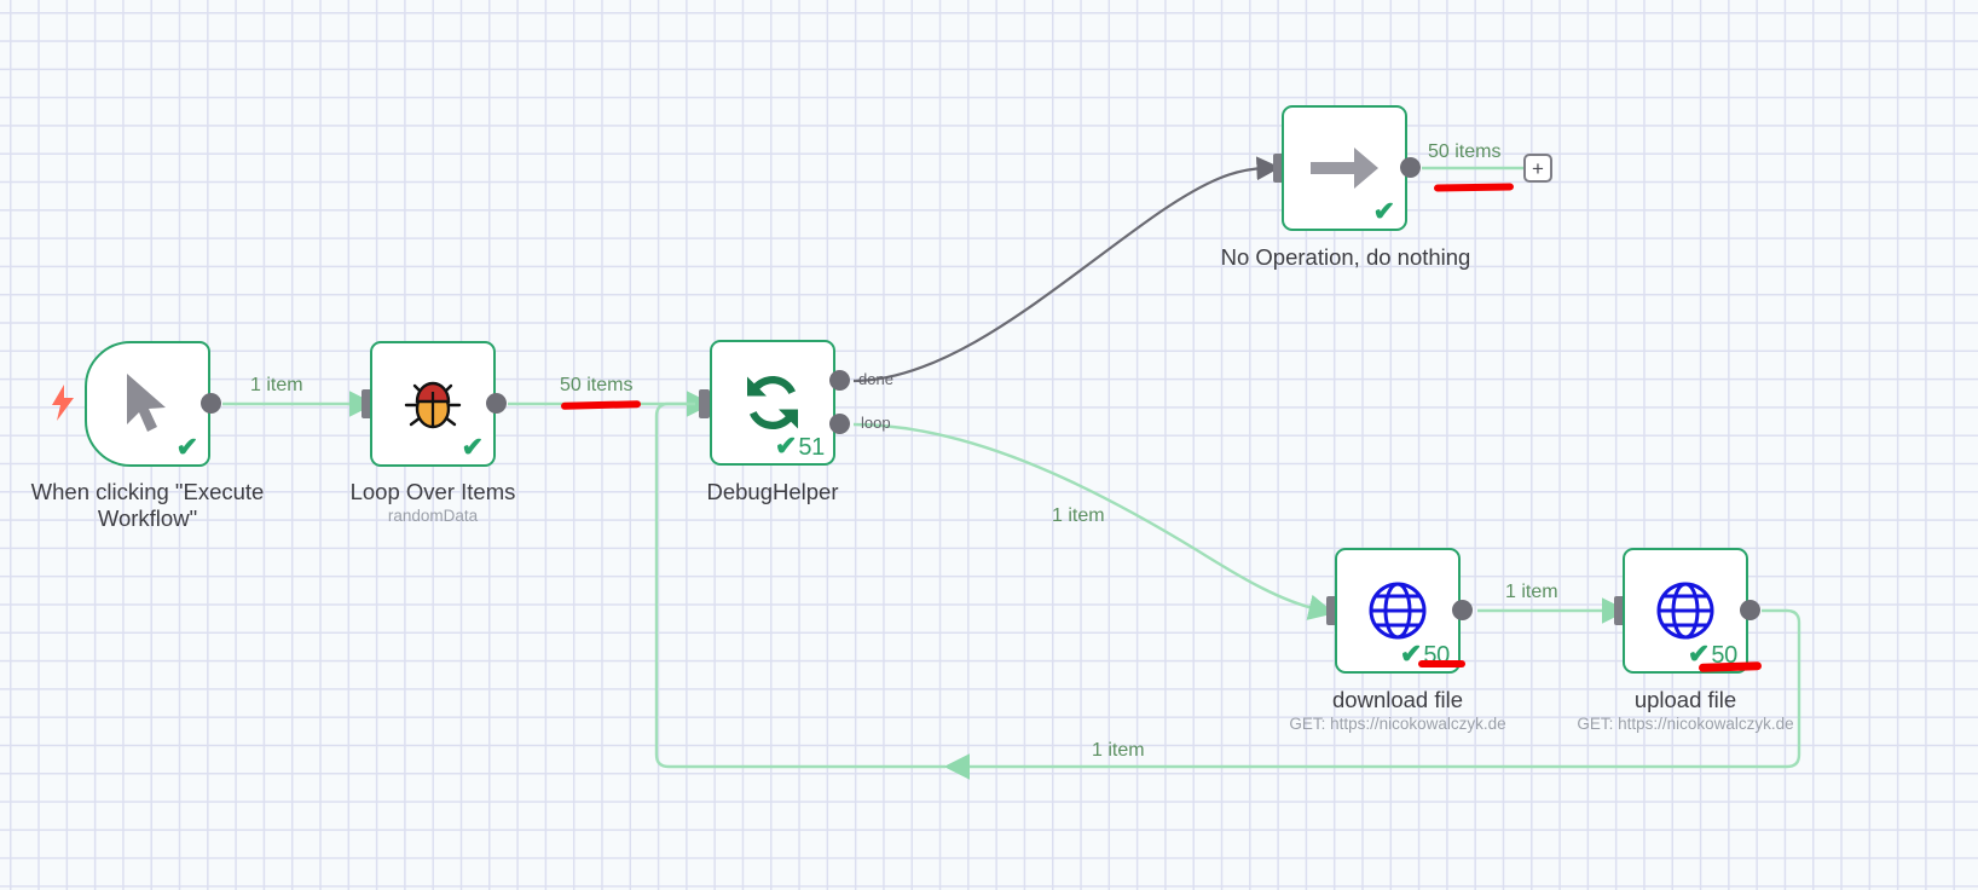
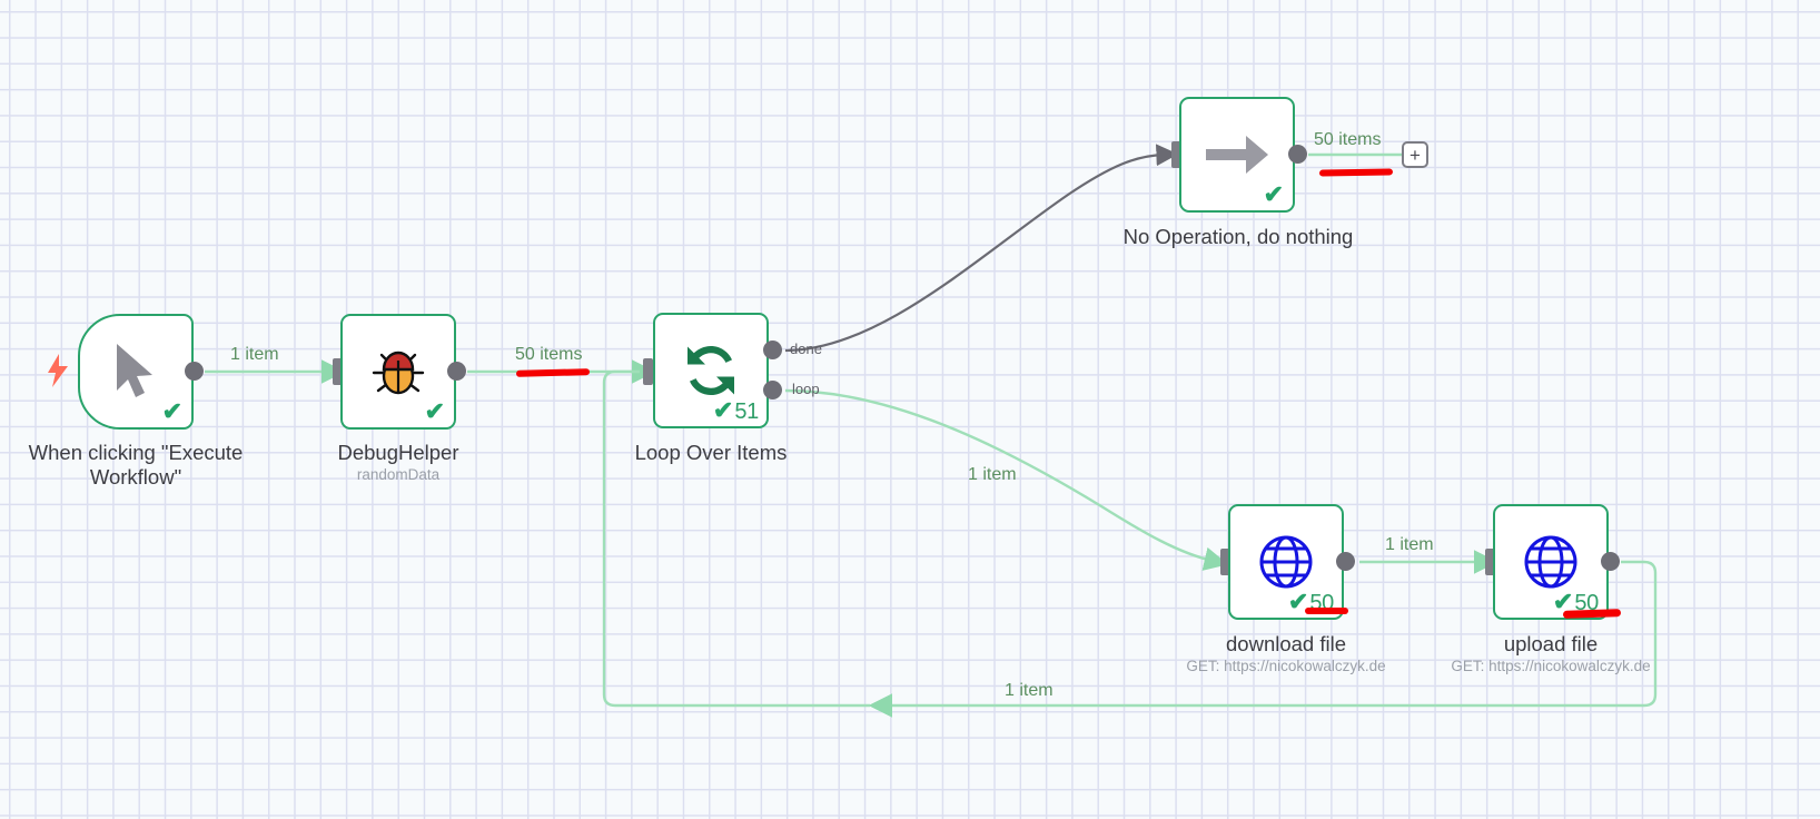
  1 item
  50 items
  50 items
  1 item
  1 item
  1 item
  ✔
  When clicking "Execute Workflow"
  ✔
- Loop Over Items
+ DebugHelper
  randomData
  ✔
  51
  done
  loop
- DebugHelper
+ Loop Over Items
  ✔
  No Operation, do nothing
  +
  ✔
  50
  download file
  GET: https://nicokowalczyk.de
  ✔
  50
  upload file
  GET: https://nicokowalczyk.de
